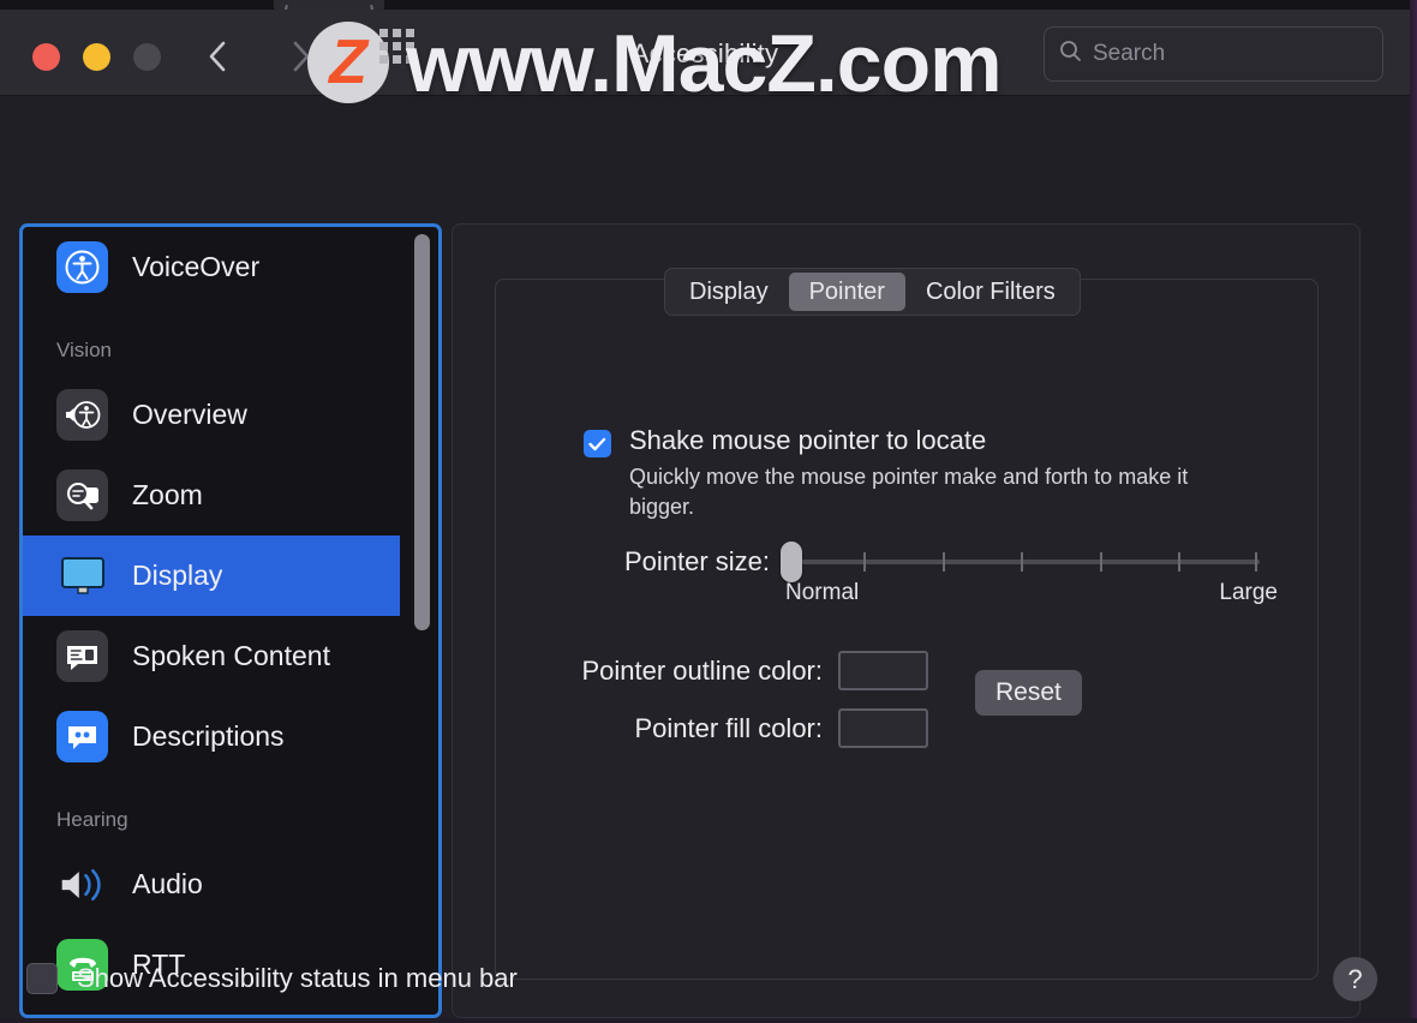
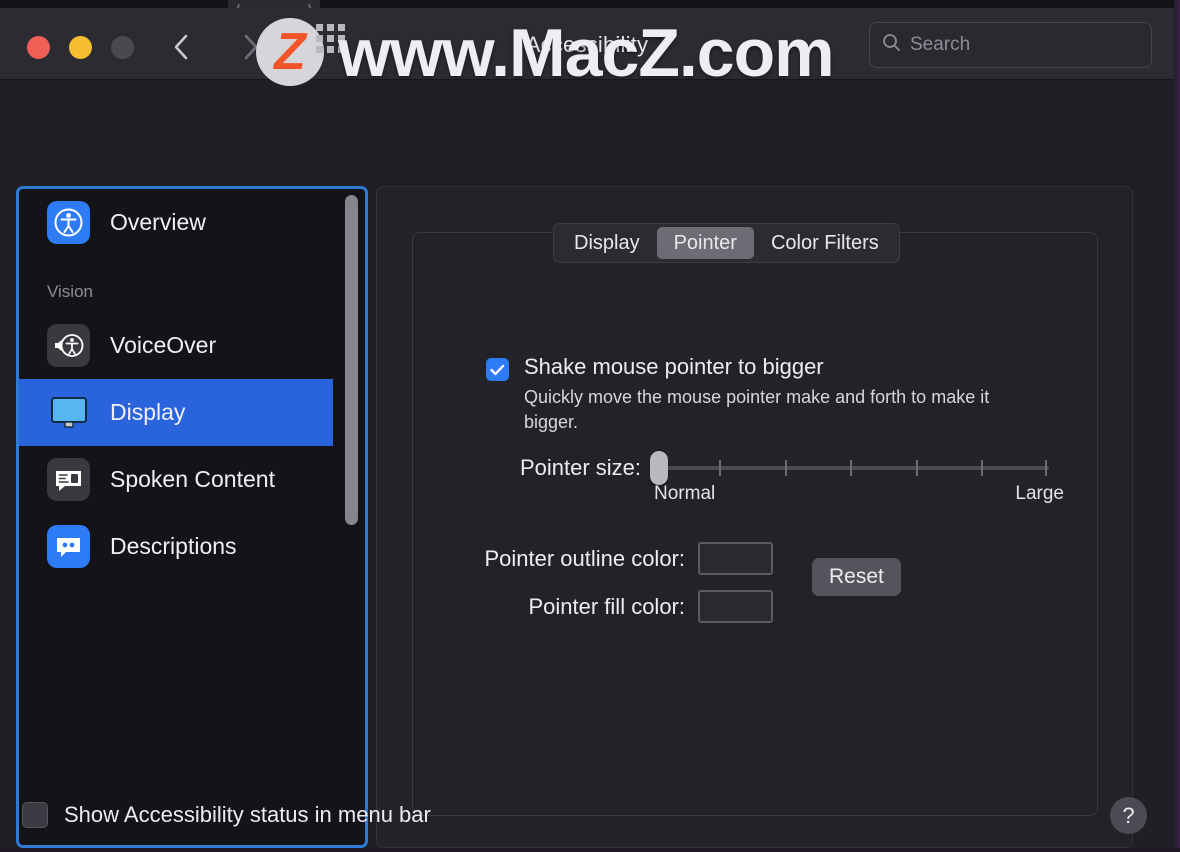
  Accessibility
  Search
- VoiceOver
+ Overview
  Vision
- Overview
+ VoiceOver
- Zoom
  Display
  Spoken Content
  Descriptions
- Hearing
- Audio
- RTT
- Shake mouse pointer to locate
+ Shake mouse pointer to bigger
  Quickly move the mouse pointer make and forth to make it bigger.
  Pointer size:
  Normal
  Large
  Pointer outline color:
  Pointer fill color:
  Reset
  Display
  Pointer
  Color Filters
  Show Accessibility status in menu bar
  ?
  Z
  www.MacZ.com
